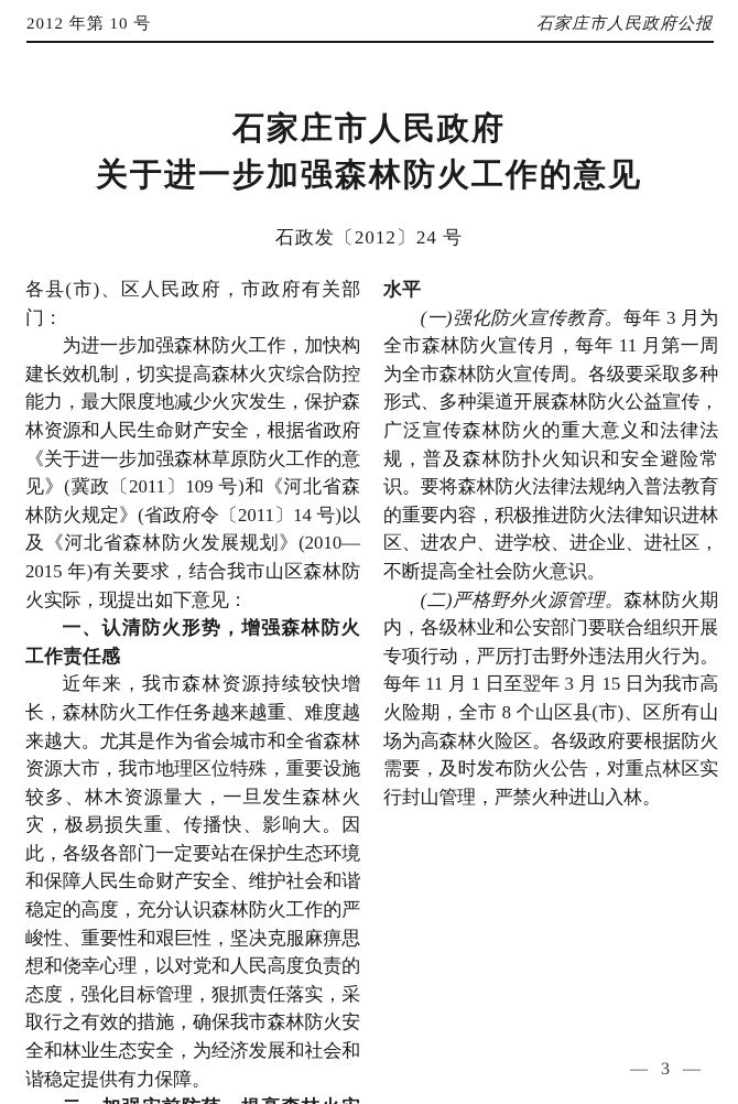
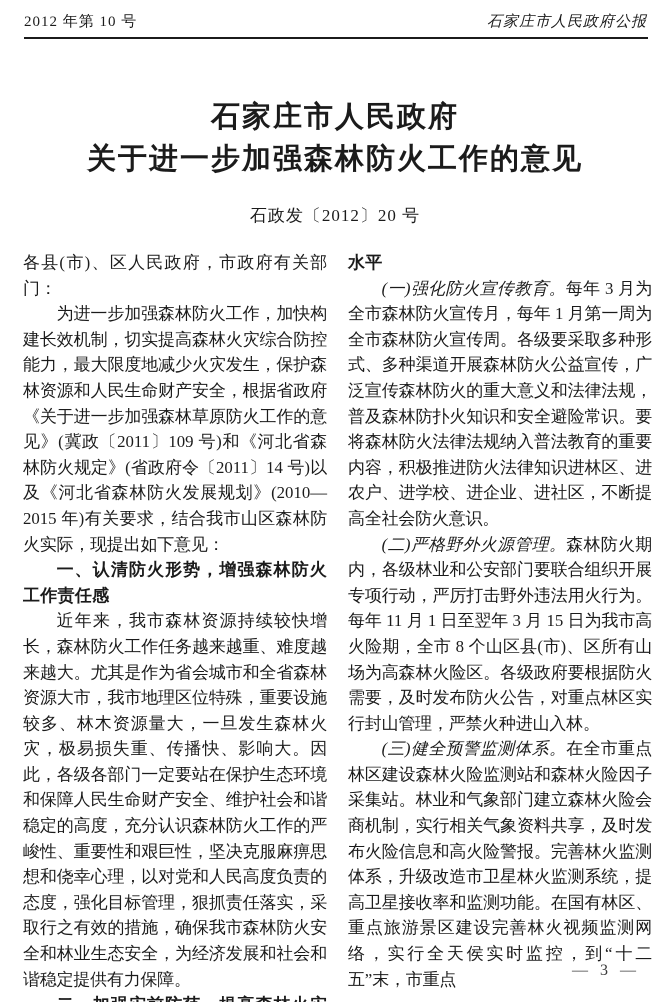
  2012 年第 10 号
  石家庄市人民政府公报
  石家庄市人民政府
  关于进一步加强森林防火工作的意见
- 石政发〔2012〕24 号
+ 石政发〔2012〕20 号
  各县(市)、区人民政府，市政府有关部门：
  为进一步加强森林防火工作，加快构建长效机制，切实提高森林火灾综合防控能力，最大限度地减少火灾发生，保护森林资源和人民生命财产安全，根据省政府《关于进一步加强森林草原防火工作的意见》(冀政〔2011〕109 号)和《河北省森林防火规定》(省政府令〔2011〕14 号)以及《河北省森林防火发展规划》(2010—2015 年)有关要求，结合我市山区森林防火实际，现提出如下意见：
  一、认清防火形势，增强森林防火工作责任感
  近年来，我市森林资源持续较快增长，森林防火工作任务越来越重、难度越来越大。尤其是作为省会城市和全省森林资源大市，我市地理区位特殊，重要设施较多、林木资源量大，一旦发生森林火灾，极易损失重、传播快、影响大。因此，各级各部门一定要站在保护生态环境和保障人民生命财产安全、维护社会和谐稳定的高度，充分认识森林防火工作的严峻性、重要性和艰巨性，坚决克服麻痹思想和侥幸心理，以对党和人民高度负责的态度，强化目标管理，狠抓责任落实，采取行之有效的措施，确保我市森林防火安全和林业生态安全，为经济发展和社会和谐稳定提供有力保障。
  水平
- (一)强化防火宣传教育。每年 3 月为全市森林防火宣传月，每年 11 月第一周为全市森林防火宣传周。各级要采取多种形式、多种渠道开展森林防火公益宣传，广泛宣传森林防火的重大意义和法律法规，普及森林防扑火知识和安全避险常识。要将森林防火法律法规纳入普法教育的重要内容，积极推进防火法律知识进林区、进农户、进学校、进企业、进社区，不断提高全社会防火意识。
+ (一)强化防火宣传教育。每年 3 月为全市森林防火宣传月，每年 1 月第一周为全市森林防火宣传周。各级要采取多种形式、多种渠道开展森林防火公益宣传，广泛宣传森林防火的重大意义和法律法规，普及森林防扑火知识和安全避险常识。要将森林防火法律法规纳入普法教育的重要内容，积极推进防火法律知识进林区、进农户、进学校、进企业、进社区，不断提高全社会防火意识。
  (二)严格野外火源管理。森林防火期内，各级林业和公安部门要联合组织开展专项行动，严厉打击野外违法用火行为。每年 11 月 1 日至翌年 3 月 15 日为我市高火险期，全市 8 个山区县(市)、区所有山场为高森林火险区。各级政府要根据防火需要，及时发布防火公告，对重点林区实行封山管理，严禁火种进山入林。
+ (三)健全预警监测体系。在全市重点林区建设森林火险监测站和森林火险因子采集站。林业和气象部门建立森林火险会商机制，实行相关气象资料共享，及时发布火险信息和高火险警报。完善林火监测体系，升级改造市卫星林火监测系统，提高卫星接收率和监测功能。在国有林区、重点旅游景区建设完善林火视频监测网络，实行全天侯实时监控，到“十二五”末，市重点
  — 3 —
